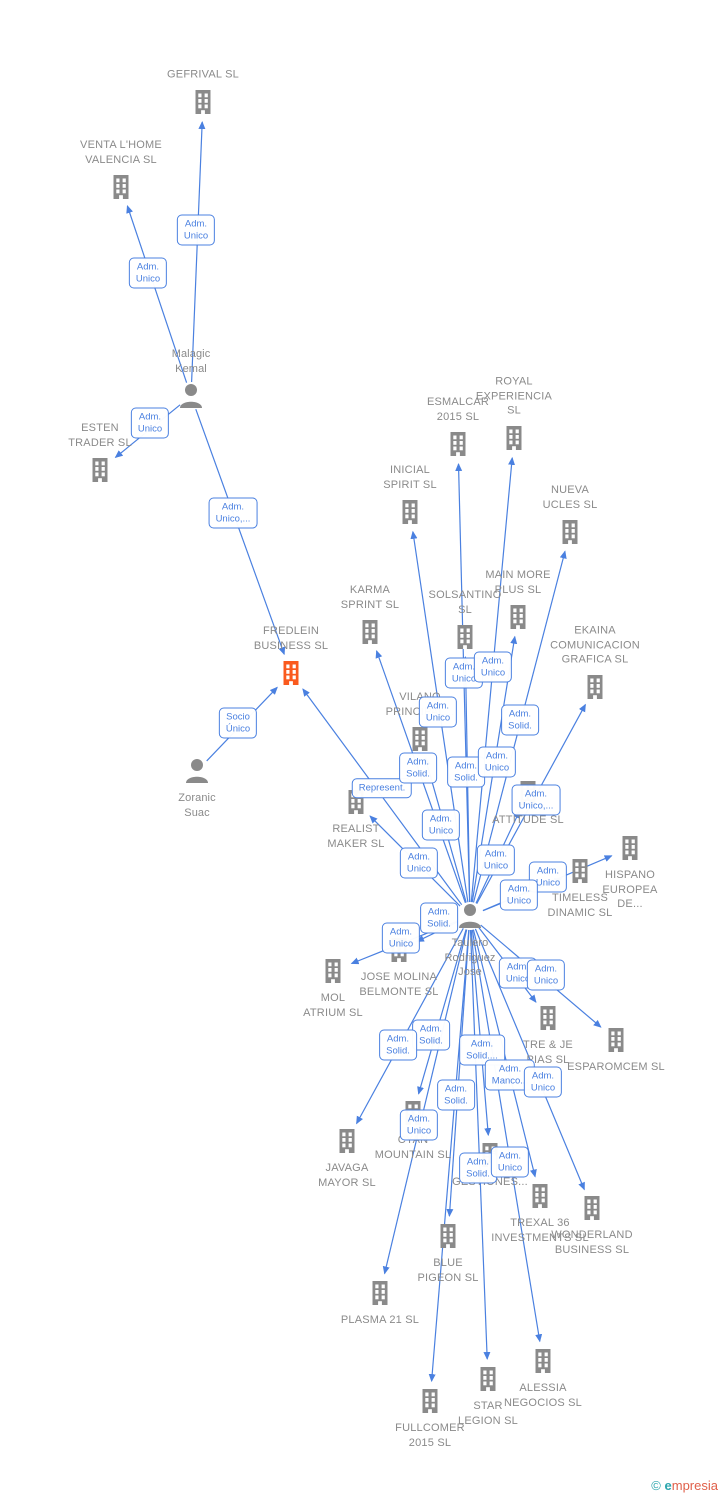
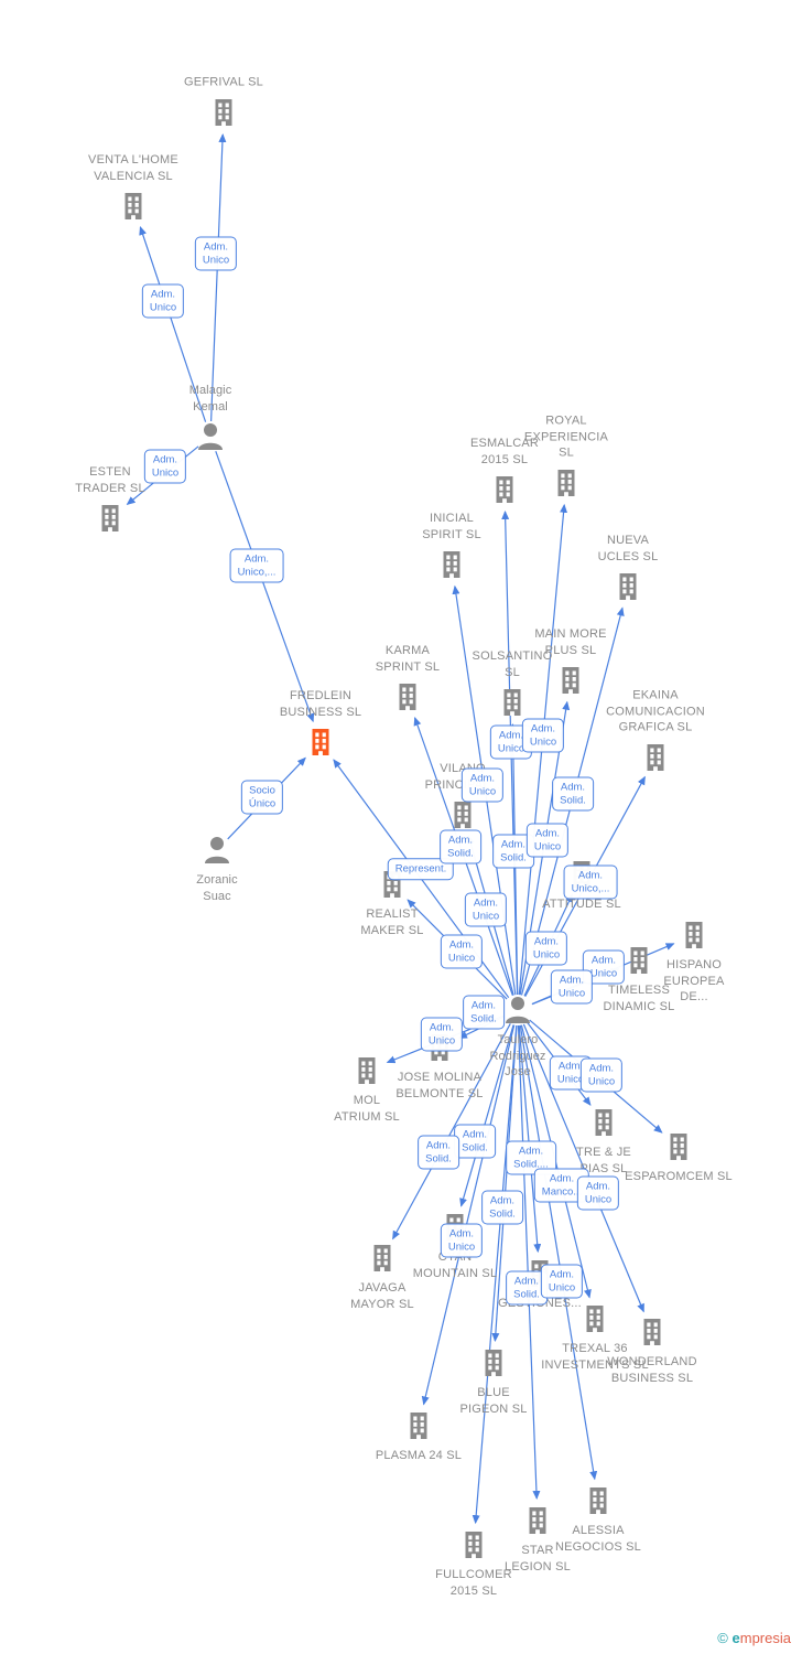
  GEFRIVAL SL
  VENTA L'HOME
  VALENCIA SL
  Malagic
  Kemal
  ESTEN
  TRADER SL
  ESMALCAR
  2015 SL
  ROYAL
  EXPERIENCIA
  SL
  INICIAL
  SPIRIT SL
  NUEVA
  UCLES SL
  KARMA
  SPRINT SL
  SOLSANTINO
  SL
  MAIN MORE
  PLUS SL
  EKAINA
  COMUNICACION
  GRAFICA SL
  FREDLEIN
  BUSINESS SL
  Zoranic
  Suac
  ATTITUDE SL
  REALIST
  MAKER SL
  HISPANO
  EUROPEA
  DE...
  TIMELESS
  DINAMIC SL
  Taulero
  Rodriguez
  Jose
  JOSE MOLINA
  BELMONTE SL
  MOL
  ATRIUM SL
  TRE & JE
  IAS SL
  ESPAROMCEM SL
  MOUNTAIN SL
  JAVAGA
  MAYOR SL
  TREXAL 36
  INVESTMENTS SL
  WONDERLAND
  BUSINESS SL
  BLUE
  PIGEON SL
- PLASMA 21 SL
+ PLASMA 24 SL
  ALESSIA
  NEGOCIOS SL
  STAR
  LEGION SL
  FULLCOMER
  2015 SL
  Adm.
  Unico
  Adm.
  Unico
  Adm.
  Unico
  Adm.
  Unico,...
  Socio
  Único
  Represent.
  Adm
  Unic
  Adm.
  Unico
  Adm.
  Unico
  Adm.
  Solid.
  Adm.
  Solid.
  Adm.
  Solid.
  Adm.
  Unico
  Adm.
  Unico,...
  Adm.
  Unico
  Adm.
  Unico
  Adm.
  Unico
  Adm.
  Unico
  Adm.
  Unico
  Adm.
  Solid.
  Adm.
  Unico
  Adm
  Unic
  Adm.
  Unico
  Adm.
  Solid.
  Adm.
  Solid.
  Adm.
  Solid....
  Adm.
  Manco.
  Adm.
  Unico
  Adm.
  Solid.
  Adm.
  Unico
  Adm.
  Solid.
  Adm.
  Unico
  © empresia
